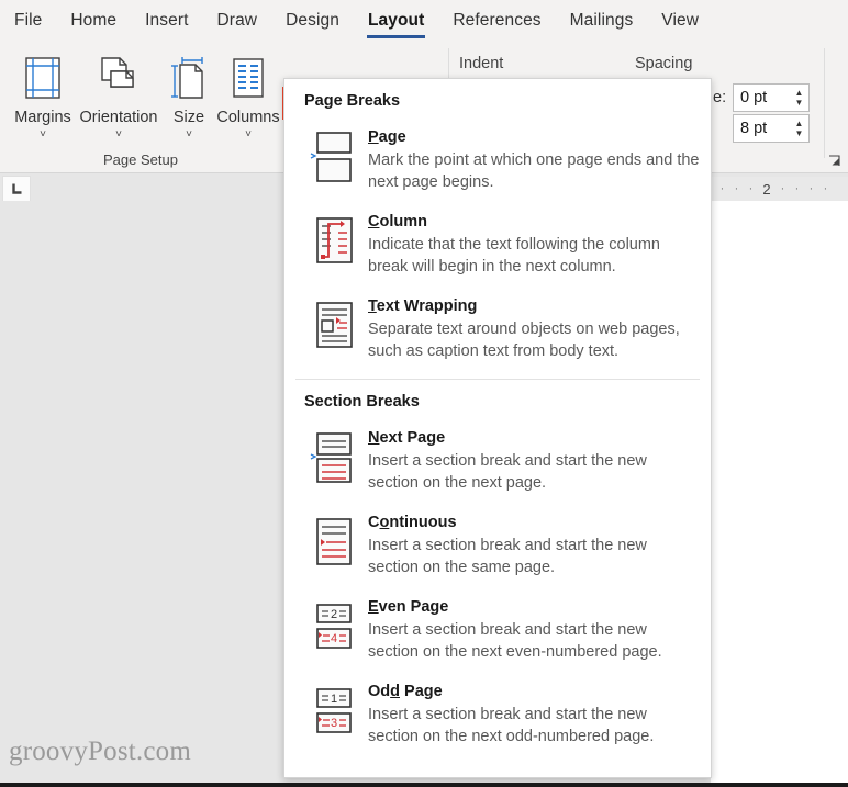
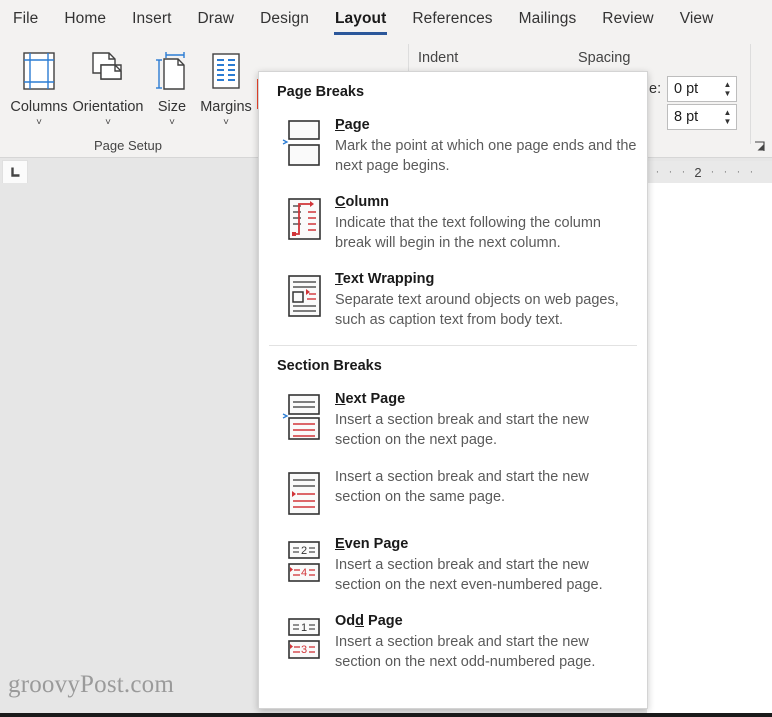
  File
  Home
  Insert
  Draw
  Design
  Layout
  References
  Mailings
+ Review
  View
- Margins
+ Columns
  ˅
  Orientation
  ˅
  Size
  ˅
- Columns
+ Margins
  ˅
  Page Setup
  Indent
  Spacing
  e:
  0 pt
  ▲
  ▼
  8 pt
  ▲
  ▼
  ·
  ·
  ·
  2
  ·
  ·
  ·
  ·
  groovyPost.com
  Page Breaks
  Page
  Mark the point at which one page ends and the next page begins.
  Column
  Indicate that the text following the column break will begin in the next column.
  Text Wrapping
  Separate text around objects on web pages, such as caption text from body text.
  Section Breaks
  Next Page
  Insert a section break and start the new section on the next page.
- Continuous
  Insert a section break and start the new section on the same page.
  2
  4
  Even Page
  Insert a section break and start the new section on the next even-numbered page.
  1
  3
  Odd Page
  Insert a section break and start the new section on the next odd-numbered page.
